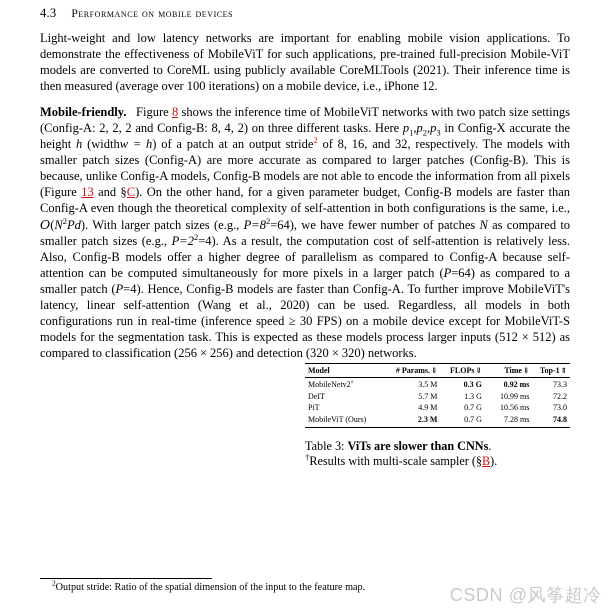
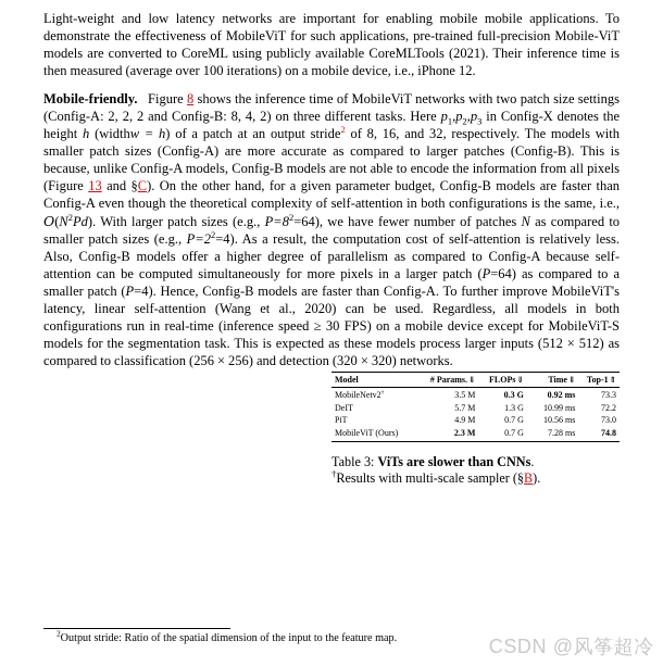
- 4.3
- performance on mobile devices
- Light-weight and low latency networks are important for enabling mobile vision applications. To demonstrate the effectiveness of MobileViT for such applications, pre-trained full-precision Mobile-ViT models are converted to CoreML using publicly available CoreMLTools (2021). Their inference time is then measured (average over 100 iterations) on a mobile device, i.e., iPhone 12.
+ Light-weight and low latency networks are important for enabling mobile mobile applications. To demonstrate the effectiveness of MobileViT for such applications, pre-trained full-precision Mobile-ViT models are converted to CoreML using publicly available CoreMLTools (2021). Their inference time is then measured (average over 100 iterations) on a mobile device, i.e., iPhone 12.
- Mobile-friendly. Figure 8 shows the inference time of MobileViT networks with two patch size settings (Config-A: 2, 2, 2 and Config-B: 8, 4, 2) on three different tasks. Here p1,p2,p3 in Config-X accurate the height h (widthw = h) of a patch at an output stride2 of 8, 16, and 32, respectively. The models with smaller patch sizes (Config-A) are more accurate as compared to larger patches (Config-B). This is because, unlike Config-A models, Config-B models are not able to encode the information from all pixels (Figure 13 and §C). On the other hand, for a given parameter budget, Config-B models are faster than Config-A even though the theoretical complexity of self-attention in both configurations is the same, i.e., O(N2Pd). With larger patch sizes (e.g., P=82=64), we have fewer number of patches N as compared to smaller patch sizes (e.g., P=22=4). As a result, the computation cost of self-attention is relatively less. Also, Config-B models offer a higher degree of parallelism as compared to Config-A because self-attention can be computed simultaneously for more pixels in a larger patch (P=64) as compared to a smaller patch (P=4). Hence, Config-B models are faster than Config-A. To further improve MobileViT's latency, linear self-attention (Wang et al., 2020) can be used. Regardless, all models in both configurations run in real-time (inference speed ≥ 30 FPS) on a mobile device except for MobileViT-S models for the segmentation task. This is expected as these models process larger inputs (512 × 512) as compared to classification (256 × 256) and detection (320 × 320) networks.
+ Mobile-friendly. Figure 8 shows the inference time of MobileViT networks with two patch size settings (Config-A: 2, 2, 2 and Config-B: 8, 4, 2) on three different tasks. Here p1,p2,p3 in Config-X denotes the height h (widthw = h) of a patch at an output stride2 of 8, 16, and 32, respectively. The models with smaller patch sizes (Config-A) are more accurate as compared to larger patches (Config-B). This is because, unlike Config-A models, Config-B models are not able to encode the information from all pixels (Figure 13 and §C). On the other hand, for a given parameter budget, Config-B models are faster than Config-A even though the theoretical complexity of self-attention in both configurations is the same, i.e., O(N2Pd). With larger patch sizes (e.g., P=82=64), we have fewer number of patches N as compared to smaller patch sizes (e.g., P=22=4). As a result, the computation cost of self-attention is relatively less. Also, Config-B models offer a higher degree of parallelism as compared to Config-A because self-attention can be computed simultaneously for more pixels in a larger patch (P=64) as compared to a smaller patch (P=4). Hence, Config-B models are faster than Config-A. To further improve MobileViT's latency, linear self-attention (Wang et al., 2020) can be used. Regardless, all models in both configurations run in real-time (inference speed ≥ 30 FPS) on a mobile device except for MobileViT-S models for the segmentation task. This is expected as these models process larger inputs (512 × 512) as compared to classification (256 × 256) and detection (320 × 320) networks.
  Model	# Params.⇓	FLOPs⇓	Time⇓	Top-1⇑
  MobileNetv2	3.5 M	0.3 G	0.92 ms	73.3
  DeIT	5.7 M	1.3 G	10.99 ms	72.2
  PiT	4.9 M	0.7 G	10.56 ms	73.0
  MobileViT (Ours)	2.3 M	0.7 G	7.28 ms	74.8
  Table 3: ViTs are slower than CNNs.
  †Results with multi-scale sampler (§B).
  2Output stride: Ratio of the spatial dimension of the input to the feature map.
  CSDN @风筝超冷
